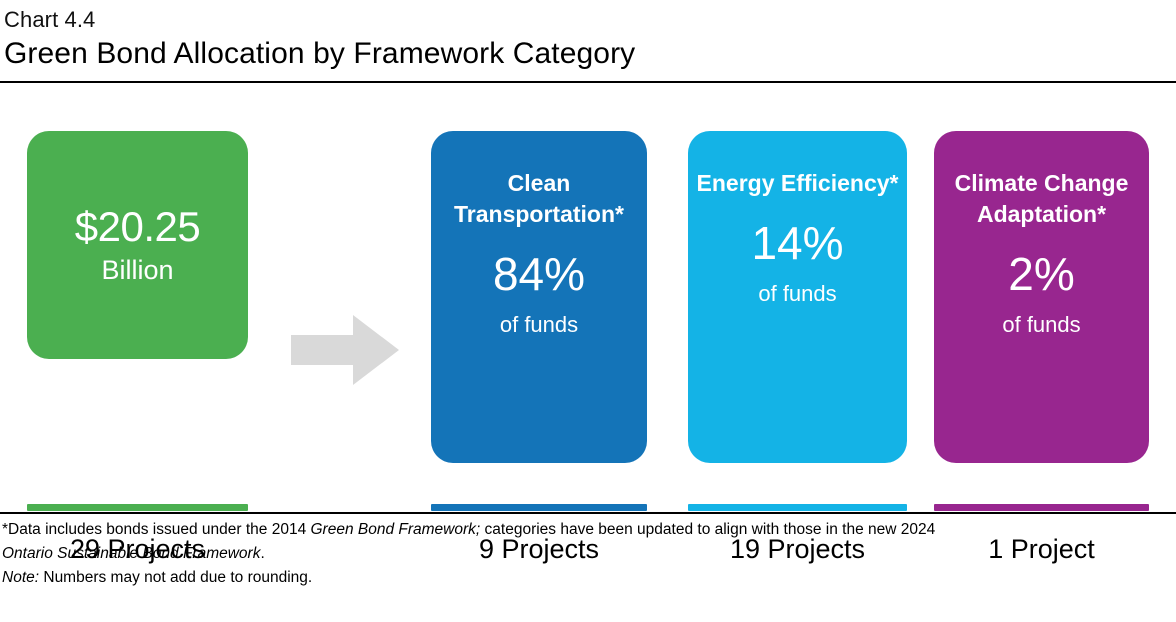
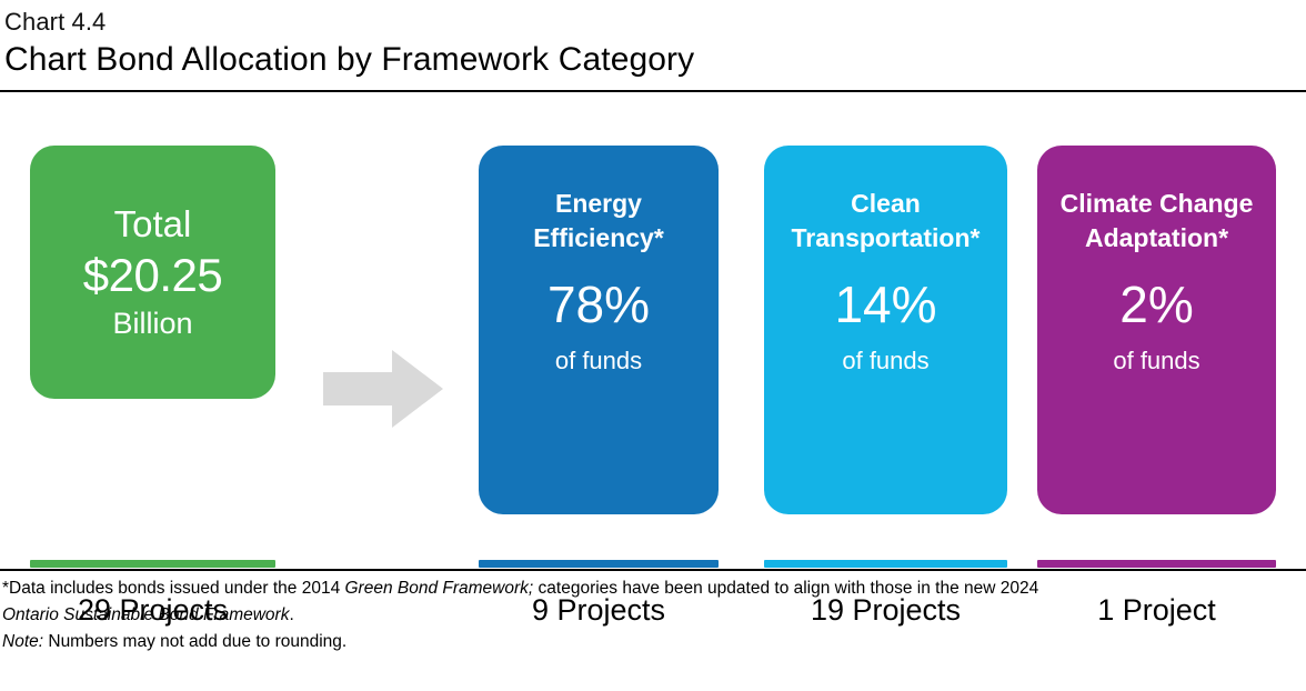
  Chart 4.4
- Green Bond Allocation by Framework Category
+ Chart Bond Allocation by Framework Category
+ Total
  $20.25
  Billion
- Clean Transportation*
+ Energy Efficiency*
- 84%
+ 78%
  of funds
- Energy Efficiency*
+ Clean Transportation*
  14%
  of funds
  Climate Change Adaptation*
  2%
  of funds
  29 Projects
  9 Projects
  19 Projects
  1 Project
  *Data includes bonds issued under the 2014 Green Bond Framework; categories have been updated to align with those in the new 2024
  Ontario Sustainable Bond Framework.
  Note: Numbers may not add due to rounding.
